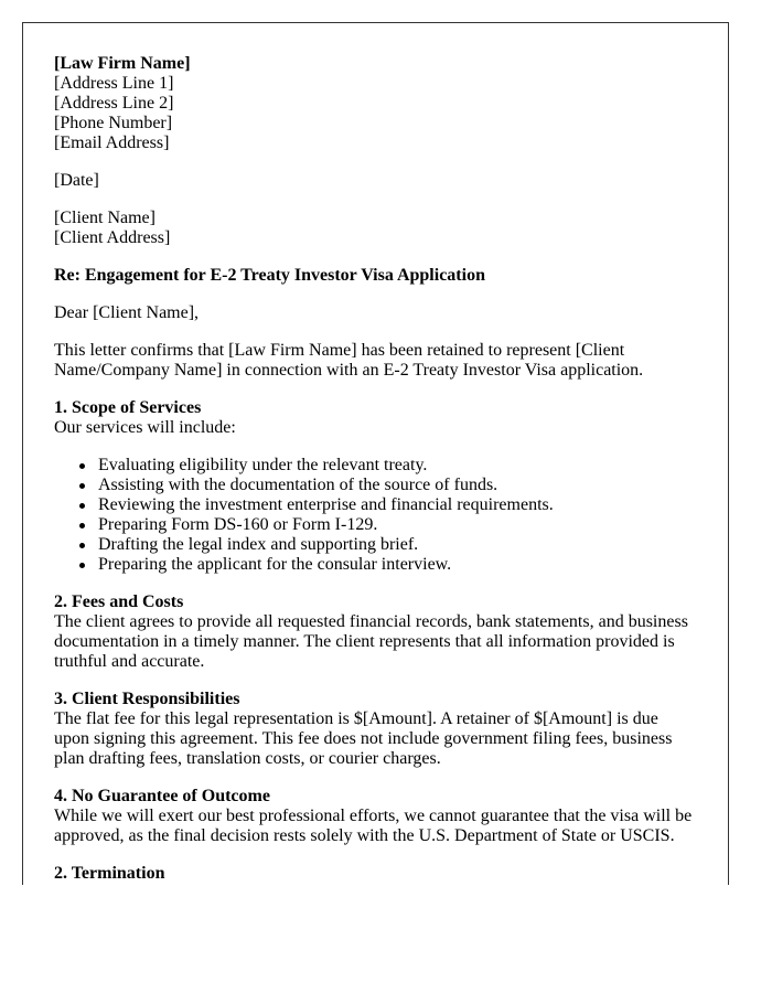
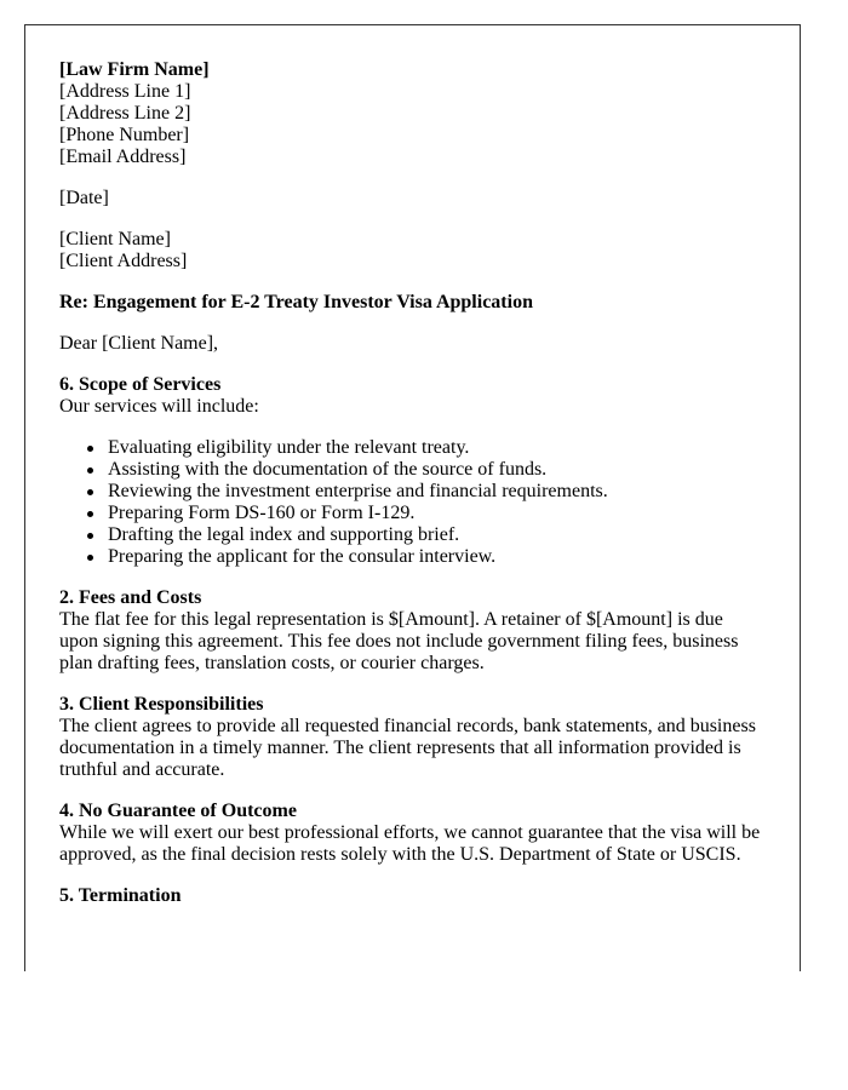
  [Law Firm Name]
  [Address Line 1]
  [Address Line 2]
  [Phone Number]
  [Email Address]
  [Date]
  [Client Name]
  [Client Address]
  Re: Engagement for E-2 Treaty Investor Visa Application
  Dear [Client Name],
- This letter confirms that [Law Firm Name] has been retained to represent [Client Name/Company Name] in connection with an E-2 Treaty Investor Visa application.
- 1. Scope of Services
+ 6. Scope of Services
  Our services will include:
  Evaluating eligibility under the relevant treaty.
  Assisting with the documentation of the source of funds.
  Reviewing the investment enterprise and financial requirements.
  Preparing Form DS-160 or Form I-129.
  Drafting the legal index and supporting brief.
  Preparing the applicant for the consular interview.
  2. Fees and Costs
- The client agrees to provide all requested financial records, bank statements, and business documentation in a timely manner. The client represents that all information provided is truthful and accurate.
+ The flat fee for this legal representation is $[Amount]. A retainer of $[Amount] is due upon signing this agreement. This fee does not include government filing fees, business plan drafting fees, translation costs, or courier charges.
  3. Client Responsibilities
- The flat fee for this legal representation is $[Amount]. A retainer of $[Amount] is due upon signing this agreement. This fee does not include government filing fees, business plan drafting fees, translation costs, or courier charges.
+ The client agrees to provide all requested financial records, bank statements, and business documentation in a timely manner. The client represents that all information provided is truthful and accurate.
  4. No Guarantee of Outcome
  While we will exert our best professional efforts, we cannot guarantee that the visa will be approved, as the final decision rests solely with the U.S. Department of State or USCIS.
- 2. Termination
+ 5. Termination
